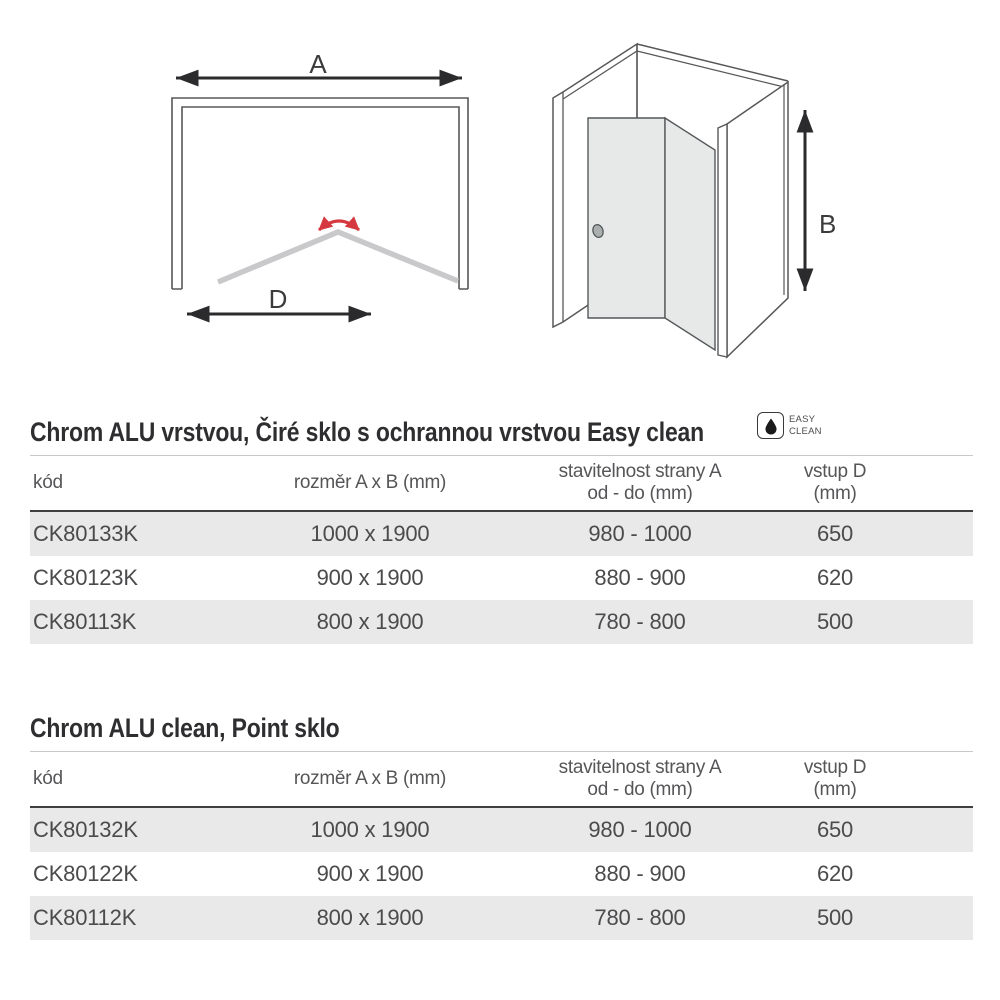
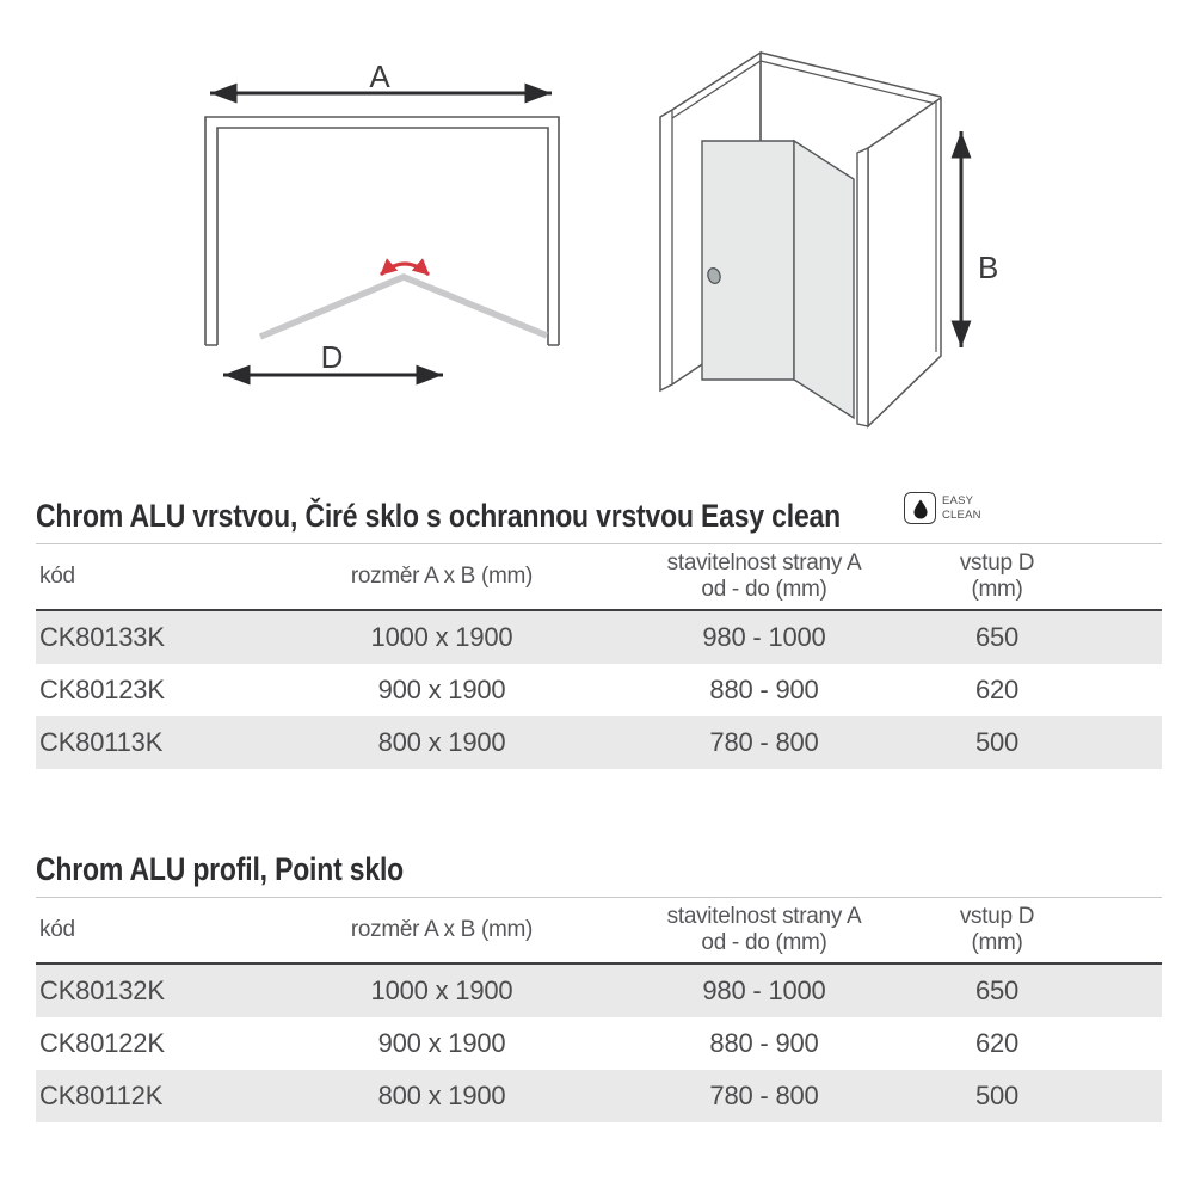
  A
  D
  B
  Chrom ALU vrstvou, Čiré sklo s ochrannou vrstvou Easy clean
  EASY
  CLEAN
  kód	rozměr A x B (mm)	stavitelnost strany A od - do (mm)	vstup D (mm)
  CK80133K	1000 x 1900	980 - 1000	650
  CK80123K	900 x 1900	880 - 900	620
  CK80113K	800 x 1900	780 - 800	500
- Chrom ALU clean, Point sklo
+ Chrom ALU profil, Point sklo
  kód	rozměr A x B (mm)	stavitelnost strany A od - do (mm)	vstup D (mm)
  CK80132K	1000 x 1900	980 - 1000	650
  CK80122K	900 x 1900	880 - 900	620
  CK80112K	800 x 1900	780 - 800	500
